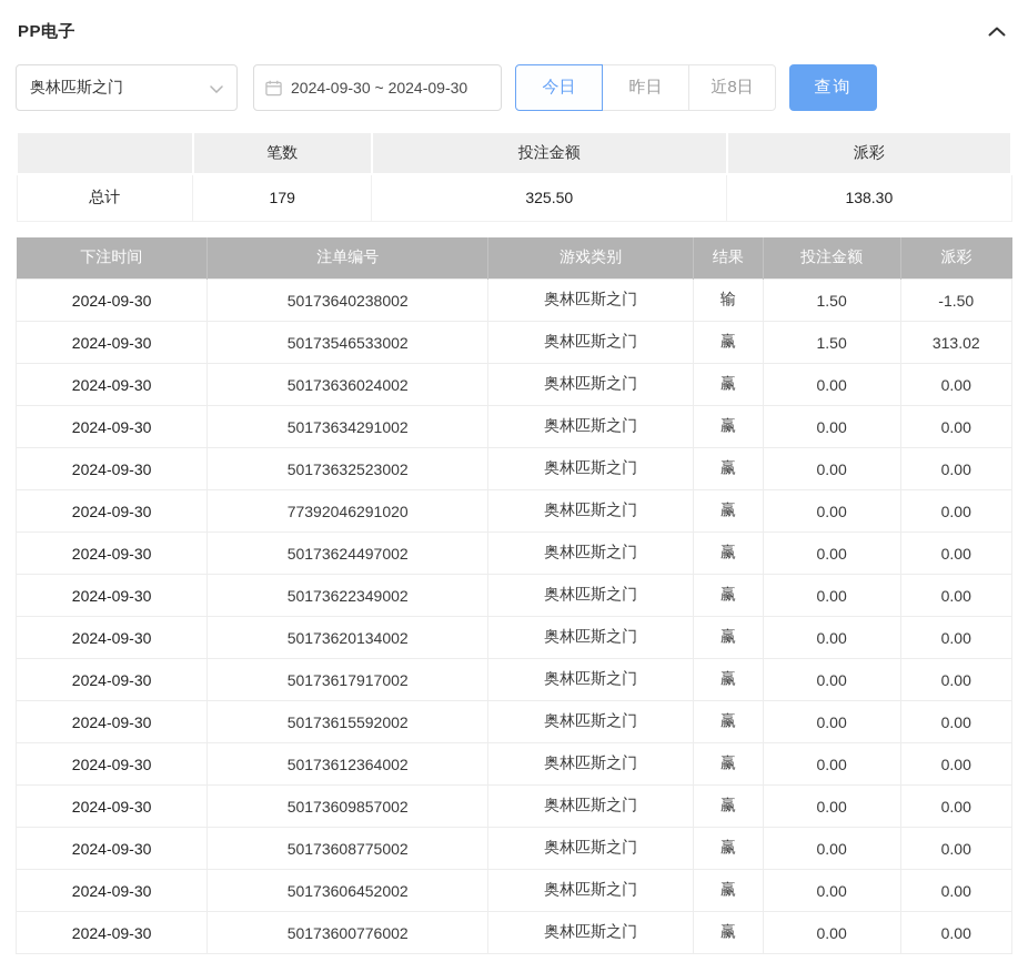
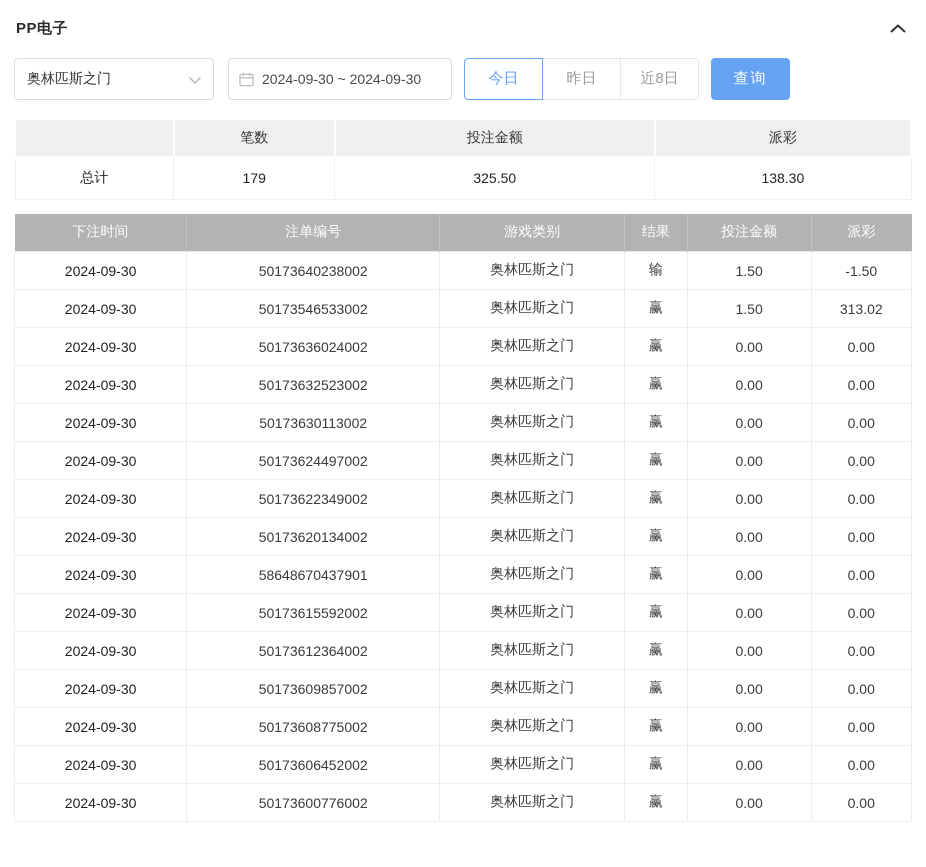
  PP电子
  奥林匹斯之门
  2024-09-30 ~ 2024-09-30
  今日
  昨日
  近8日
  查询
  	笔数	投注金额	派彩
  总计	179	325.50	138.30
  下注时间	注单编号	游戏类别	结果	投注金额	派彩
  2024-09-30	50173640238002	奥林匹斯之门	输	1.50	-1.50
  2024-09-30	50173546533002	奥林匹斯之门	赢	1.50	313.02
  2024-09-30	50173636024002	奥林匹斯之门	赢	0.00	0.00
- 2024-09-30	50173634291002	奥林匹斯之门	赢	0.00	0.00
  2024-09-30	50173632523002	奥林匹斯之门	赢	0.00	0.00
- 2024-09-30	77392046291020	奥林匹斯之门	赢	0.00	0.00
+ 2024-09-30	50173630113002	奥林匹斯之门	赢	0.00	0.00
  2024-09-30	50173624497002	奥林匹斯之门	赢	0.00	0.00
  2024-09-30	50173622349002	奥林匹斯之门	赢	0.00	0.00
  2024-09-30	50173620134002	奥林匹斯之门	赢	0.00	0.00
- 2024-09-30	50173617917002	奥林匹斯之门	赢	0.00	0.00
+ 2024-09-30	58648670437901	奥林匹斯之门	赢	0.00	0.00
  2024-09-30	50173615592002	奥林匹斯之门	赢	0.00	0.00
  2024-09-30	50173612364002	奥林匹斯之门	赢	0.00	0.00
  2024-09-30	50173609857002	奥林匹斯之门	赢	0.00	0.00
  2024-09-30	50173608775002	奥林匹斯之门	赢	0.00	0.00
  2024-09-30	50173606452002	奥林匹斯之门	赢	0.00	0.00
  2024-09-30	50173600776002	奥林匹斯之门	赢	0.00	0.00
